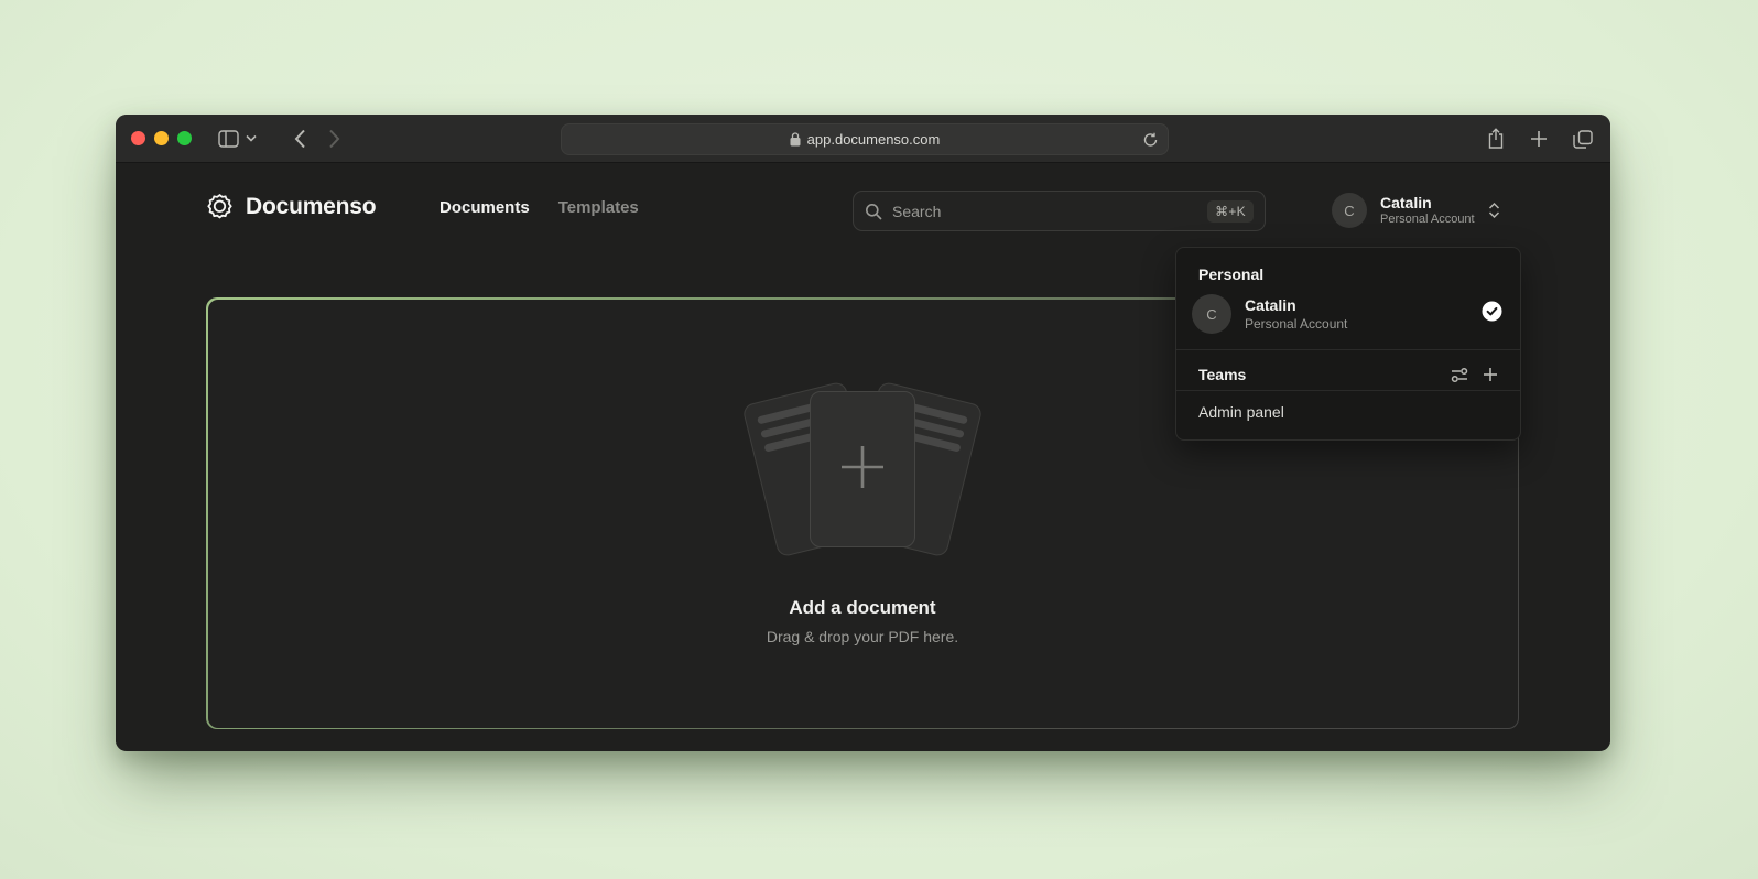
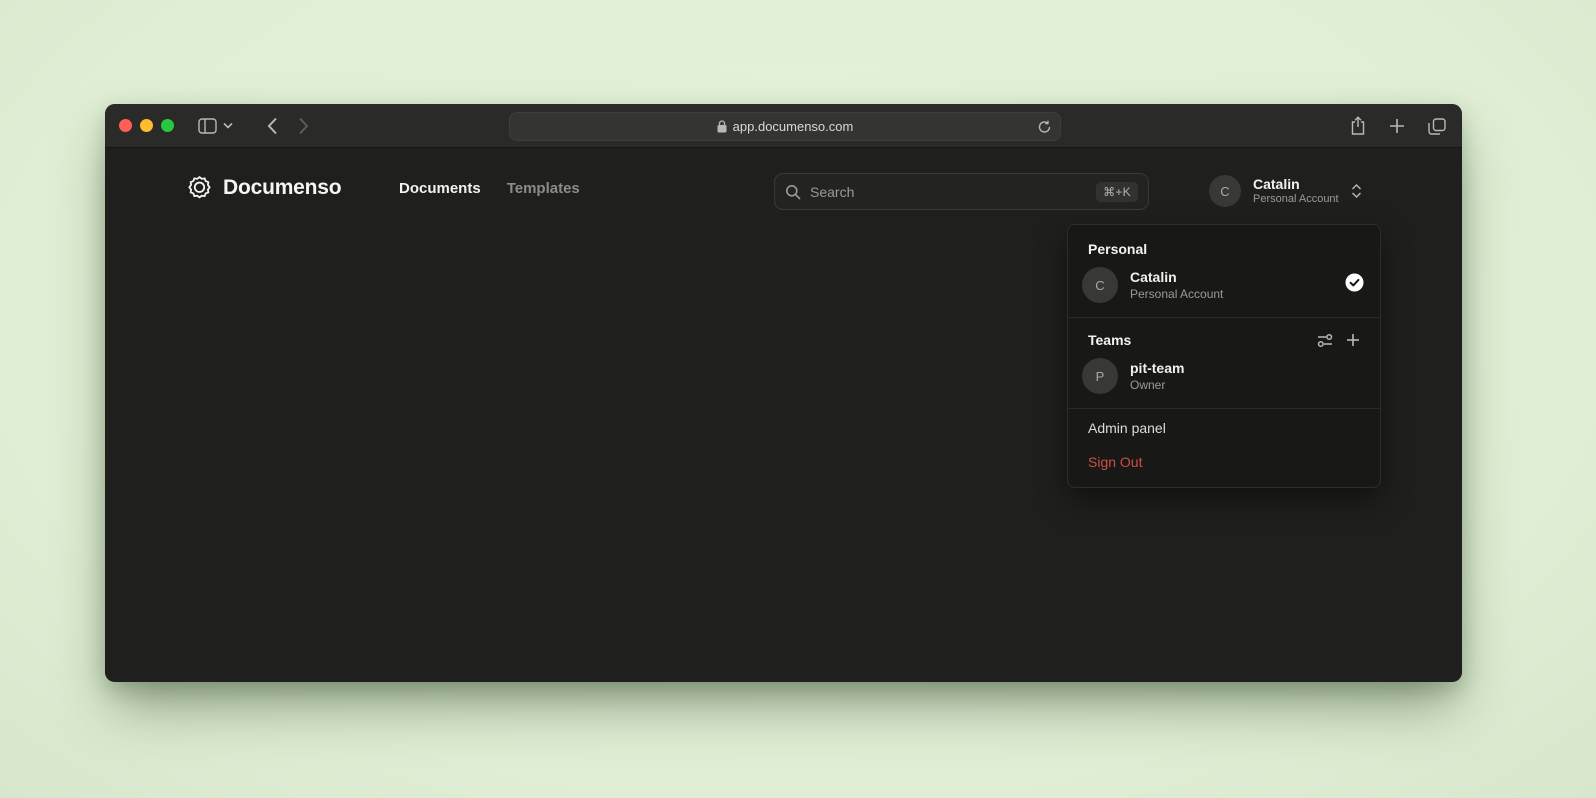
  app.documenso.com
  Documenso
  Documents
  Templates
  Search
  ⌘+K
  C
  Catalin
  Personal Account
- Add a document
- Drag & drop your PDF here.
  Personal
  C
  Catalin
  Personal Account
  Teams
+ P
+ pit-team
+ Owner
  Admin panel
+ Sign Out
